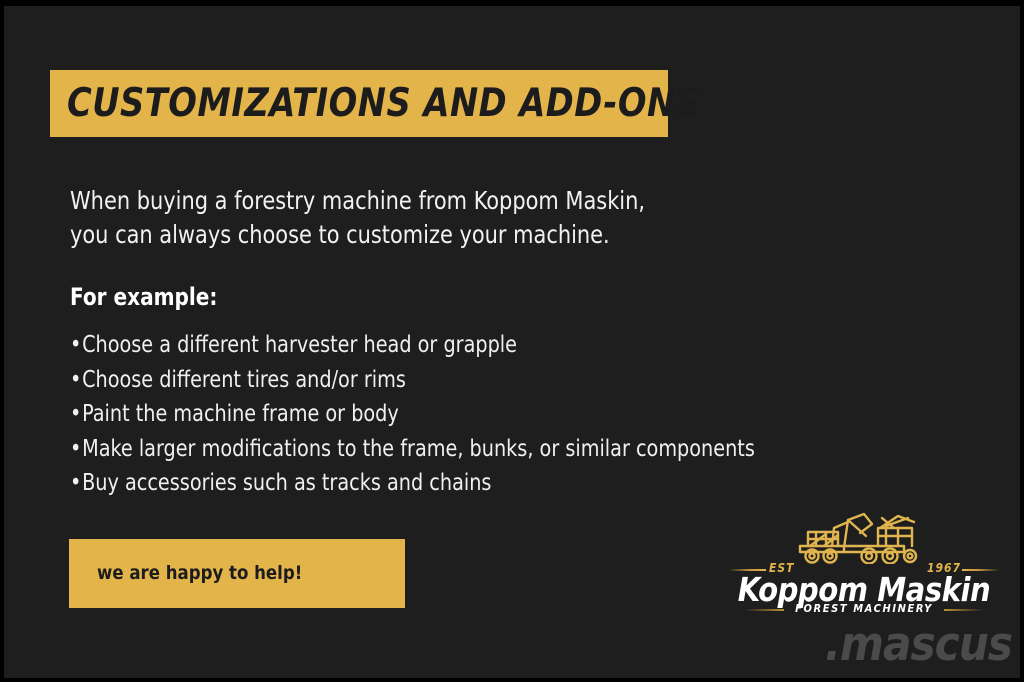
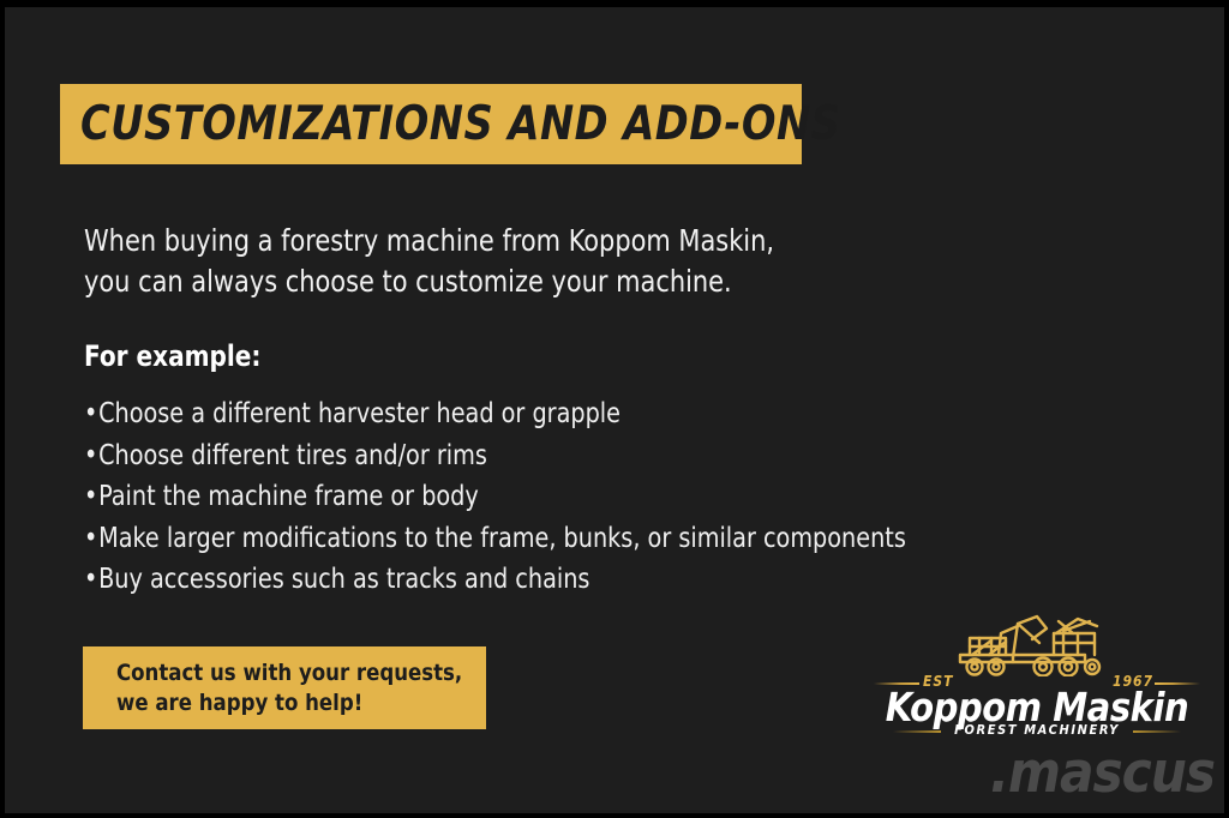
  CUSTOMIZATIONS AND ADD-ONS
  When buying a forestry machine from Koppom Maskin,
  you can always choose to customize your machine.
  For example:
  •Choose a different harvester head or grapple
  •Choose different tires and/or rims
  •Paint the machine frame or body
  •Make larger modifications to the frame, bunks, or similar components
  •Buy accessories such as tracks and chains
+ Contact us with your requests,
  we are happy to help!
  EST
  1967
  Koppom Maskin
  FOREST MACHINERY
  .mascus
